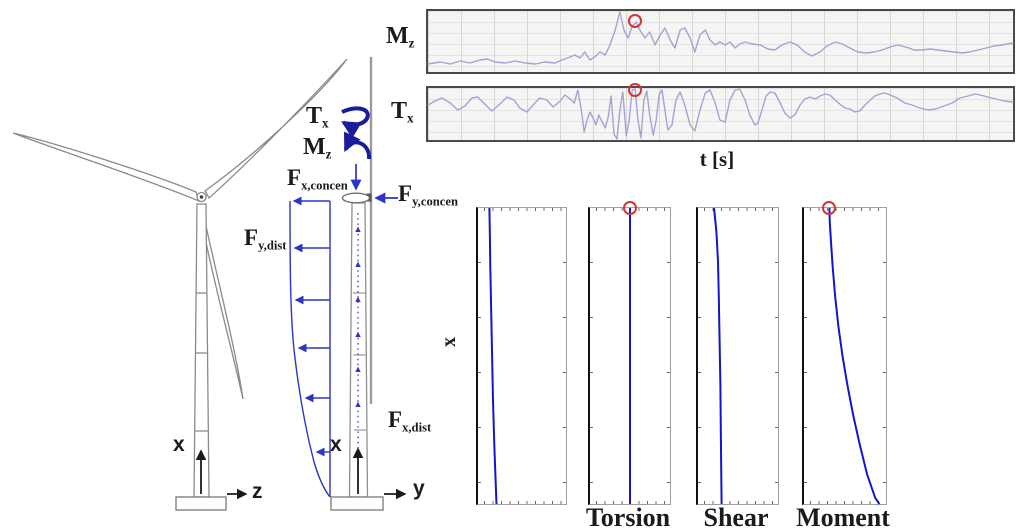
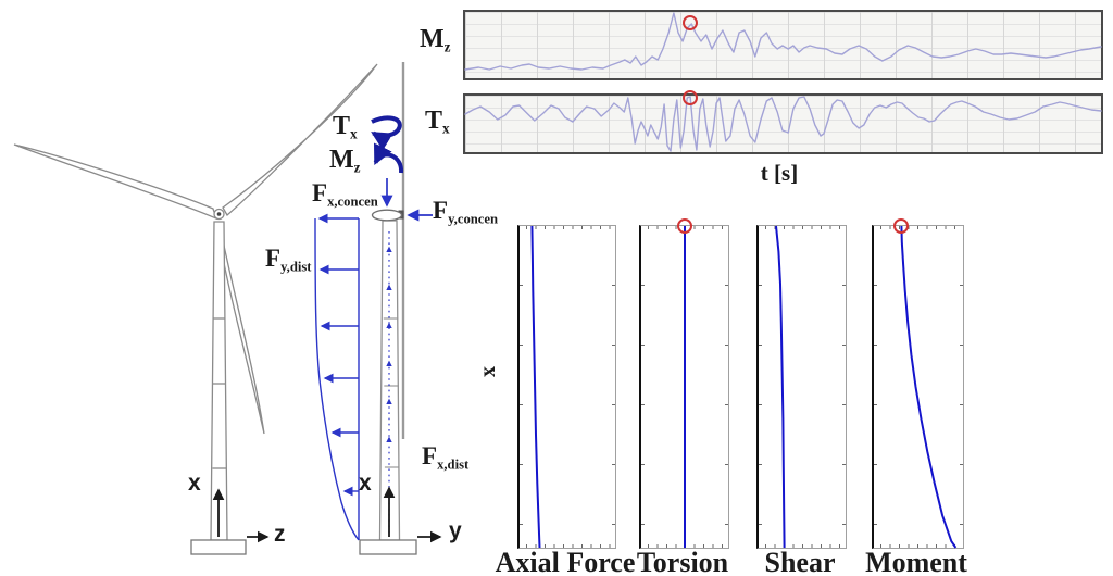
  Tx
  Mz
  Fx,concen
  Fy,concen
  Fy,dist
  Fx,dist
  x
  z
  x
  y
  Mz
  Tx
  t [s]
+ Axial Force
  Torsion
  Shear
  Moment
